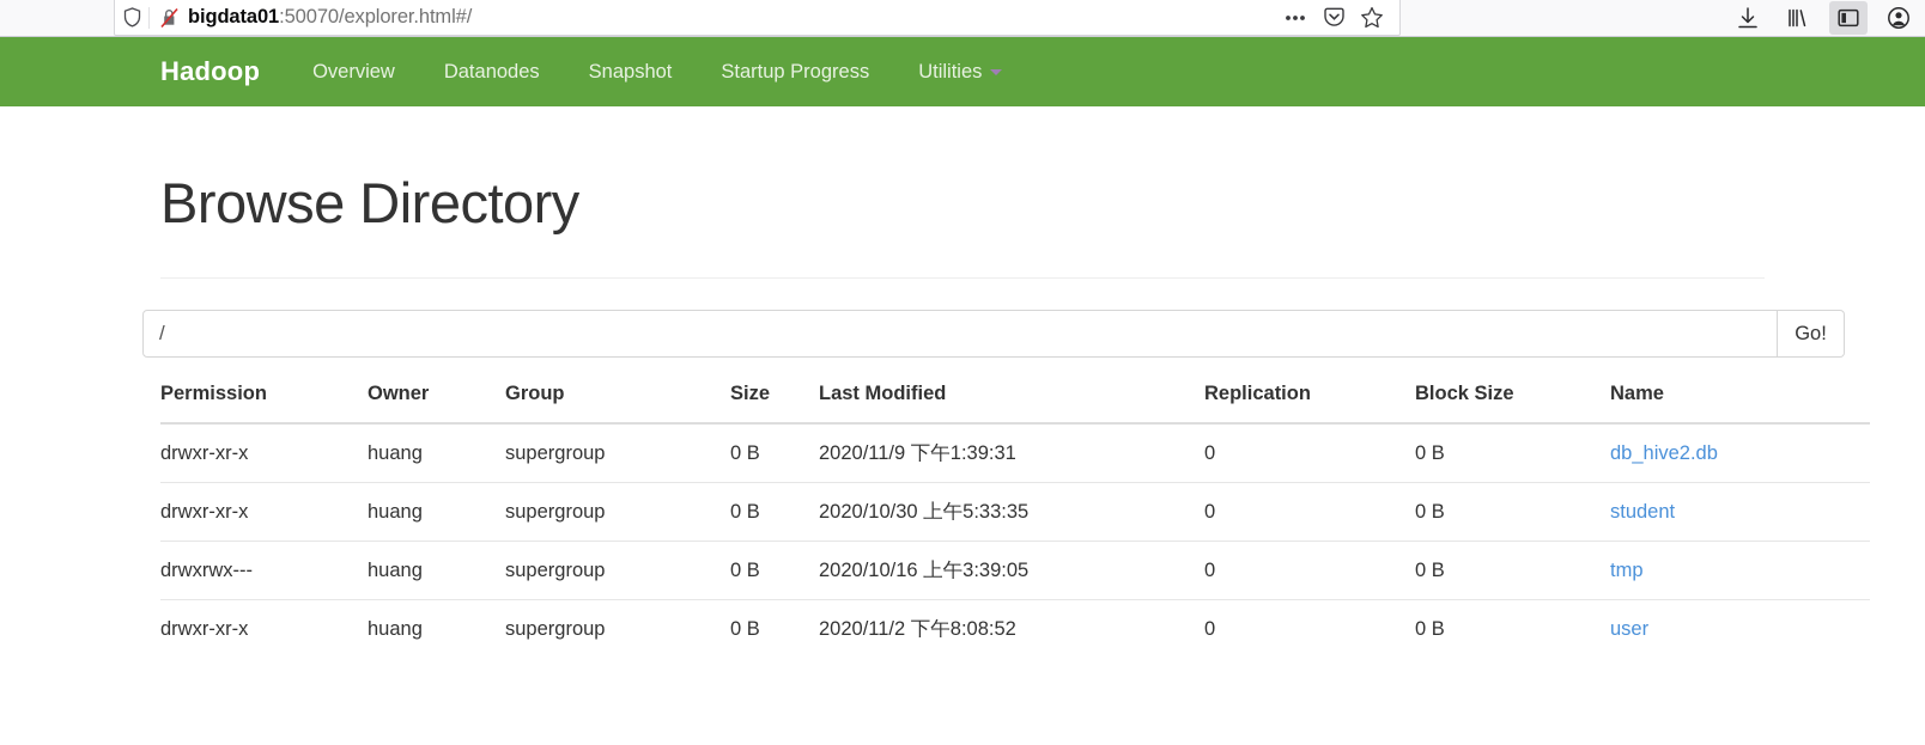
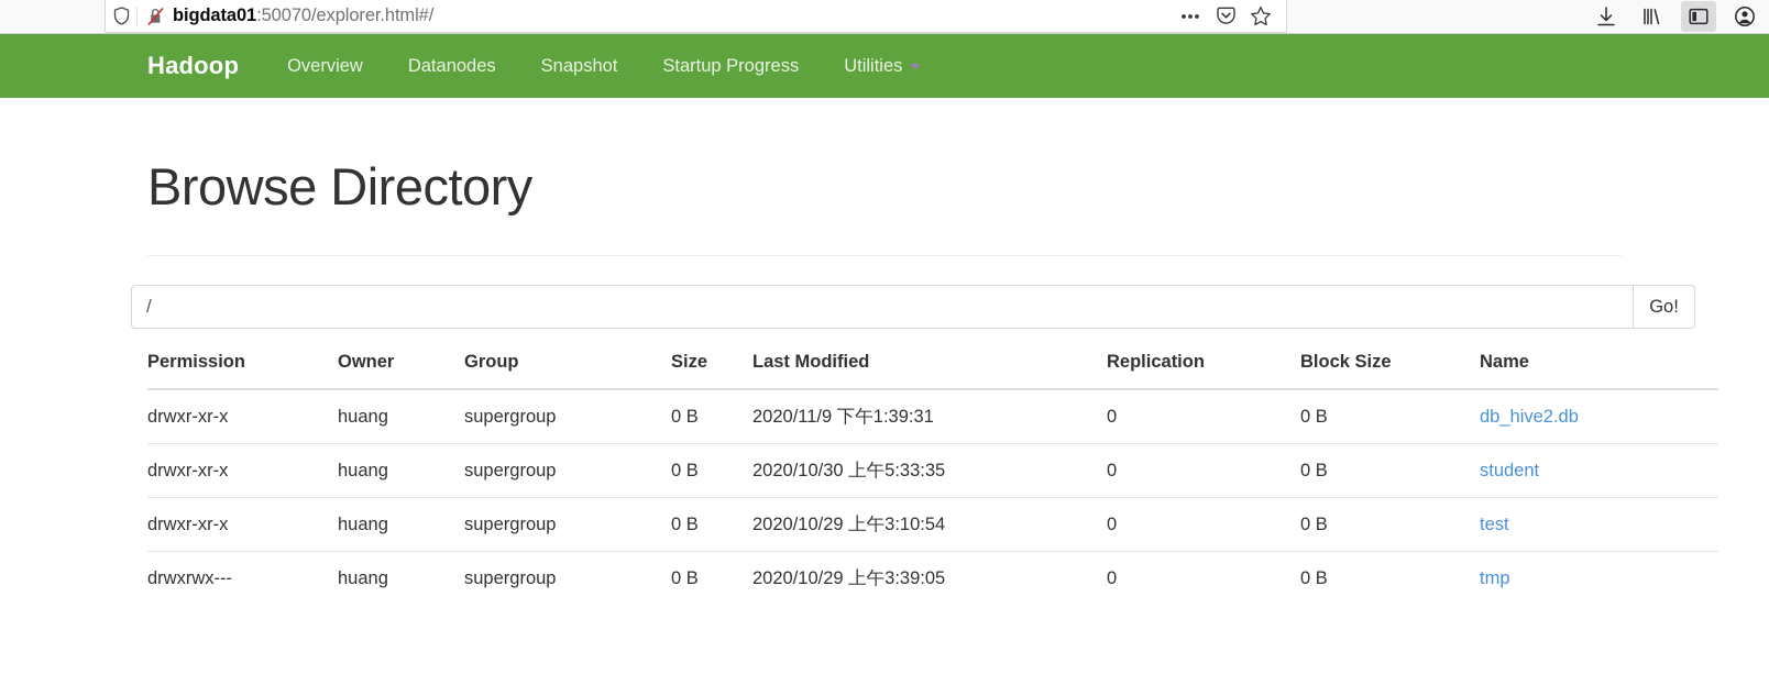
  bigdata01:50070/explorer.html#/
  Hadoop
  Overview
  Datanodes
  Snapshot
  Startup Progress
  Utilities
  Browse Directory
  /
  Go!
  Permission	Owner	Group	Size	Last Modified	Replication	Block Size	Name
  drwxr-xr-x	huang	supergroup	0 B	2020/11/9 下午1:39:31	0	0 B	db_hive2.db
  drwxr-xr-x	huang	supergroup	0 B	2020/10/30 上午5:33:35	0	0 B	student
+ drwxr-xr-x	huang	supergroup	0 B	2020/10/29 上午3:10:54	0	0 B	test
- drwxrwx---	huang	supergroup	0 B	2020/10/16 上午3:39:05	0	0 B	tmp
+ drwxrwx---	huang	supergroup	0 B	2020/10/29 上午3:39:05	0	0 B	tmp
- drwxr-xr-x	huang	supergroup	0 B	2020/11/2 下午8:08:52	0	0 B	user
